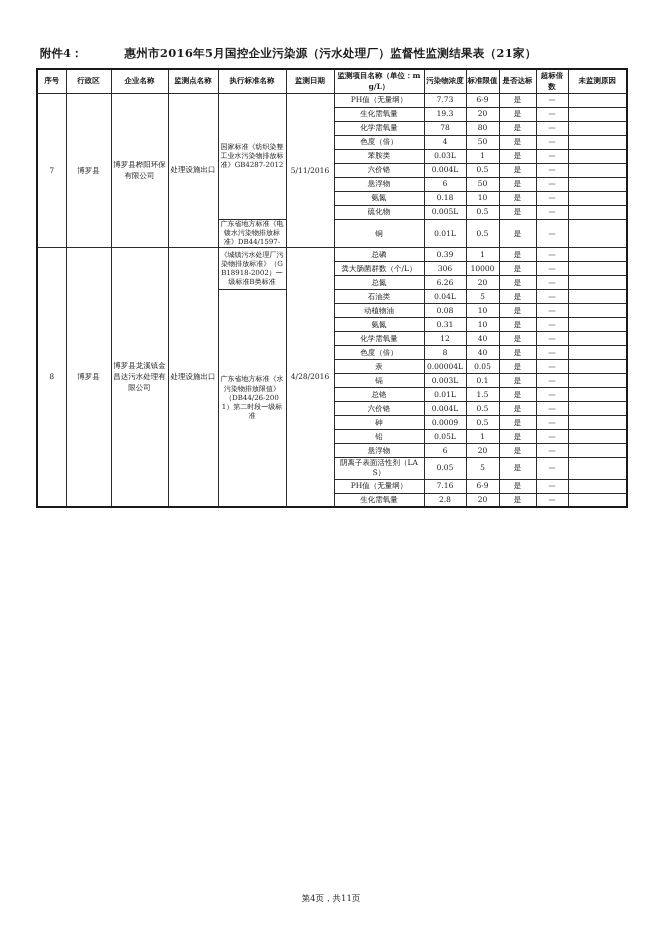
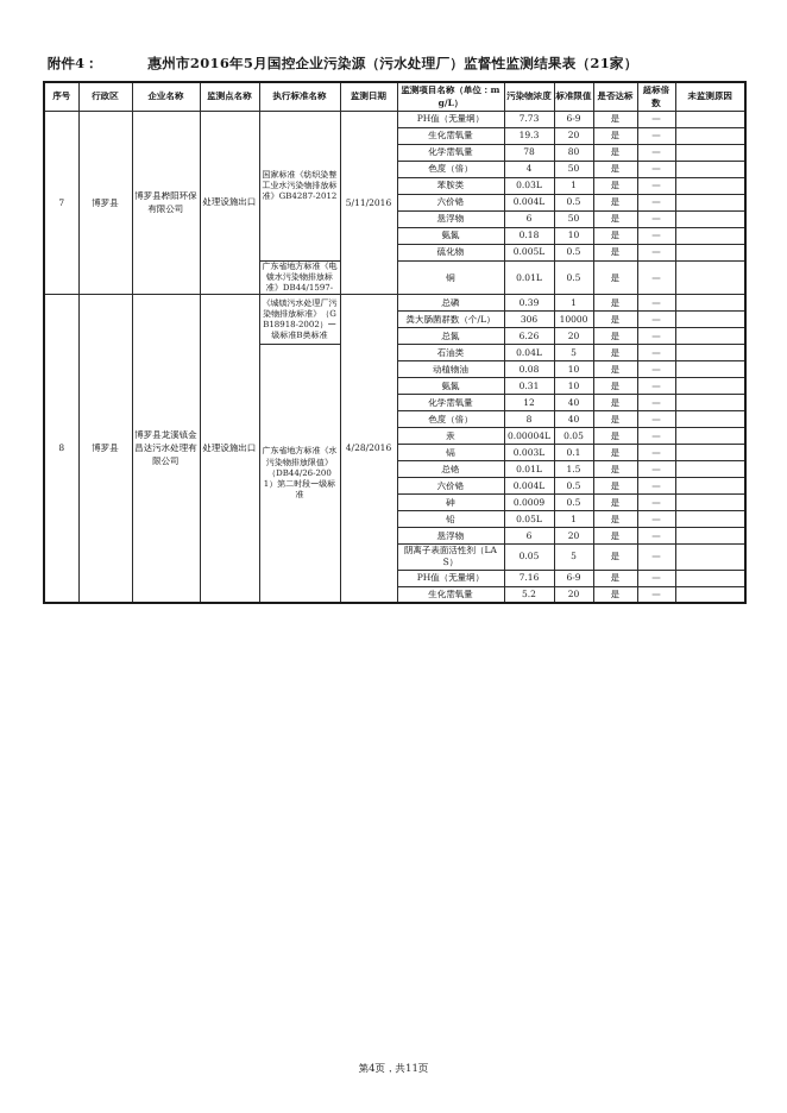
  附件4：
  惠州市2016年5月国控企业污染源（污水处理厂）监督性监测结果表（21家）
  序号	行政区	企业名称	监测点名称	执行标准名称	监测日期	监测项目名称（单位：mg/L）	污染物浓度	标准限值	是否达标	超标倍数	未监测原因
  7	博罗县	博罗县桦阳环保有限公司	处理设施出口	国家标准《纺织染整工业水污染物排放标准》GB4287-2012	5/11/2016	PH值（无量纲）	7.73	6-9	是	—
  生化需氧量	19.3	20	是	—
  化学需氧量	78	80	是	—
  色度（倍）	4	50	是	—
  苯胺类	0.03L	1	是	—
  六价铬	0.004L	0.5	是	—
  悬浮物	6	50	是	—
  氨氮	0.18	10	是	—
  硫化物	0.005L	0.5	是	—
  广东省地方标准《电镀水污染物排放标准》DB44/1597-	铜	0.01L	0.5	是	—
  8	博罗县	博罗县龙溪镇金昌达污水处理有限公司	处理设施出口	《城镇污水处理厂污染物排放标准》（GB18918-2002）一级标准B类标准	4/28/2016	总磷	0.39	1	是	—
  粪大肠菌群数（个/L）	306	10000	是	—
  总氮	6.26	20	是	—
  广东省地方标准《水污染物排放限值》（DB44/26-2001）第二时段一级标准	石油类	0.04L	5	是	—
  动植物油	0.08	10	是	—
  氨氮	0.31	10	是	—
  化学需氧量	12	40	是	—
  色度（倍）	8	40	是	—
  汞	0.00004L	0.05	是	—
  镉	0.003L	0.1	是	—
  总铬	0.01L	1.5	是	—
  六价铬	0.004L	0.5	是	—
  砷	0.0009	0.5	是	—
  铅	0.05L	1	是	—
  悬浮物	6	20	是	—
  阴离子表面活性剂（LAS）	0.05	5	是	—
  PH值（无量纲）	7.16	6-9	是	—
- 生化需氧量	2.8	20	是	—
+ 生化需氧量	5.2	20	是	—
  第4页，共11页
